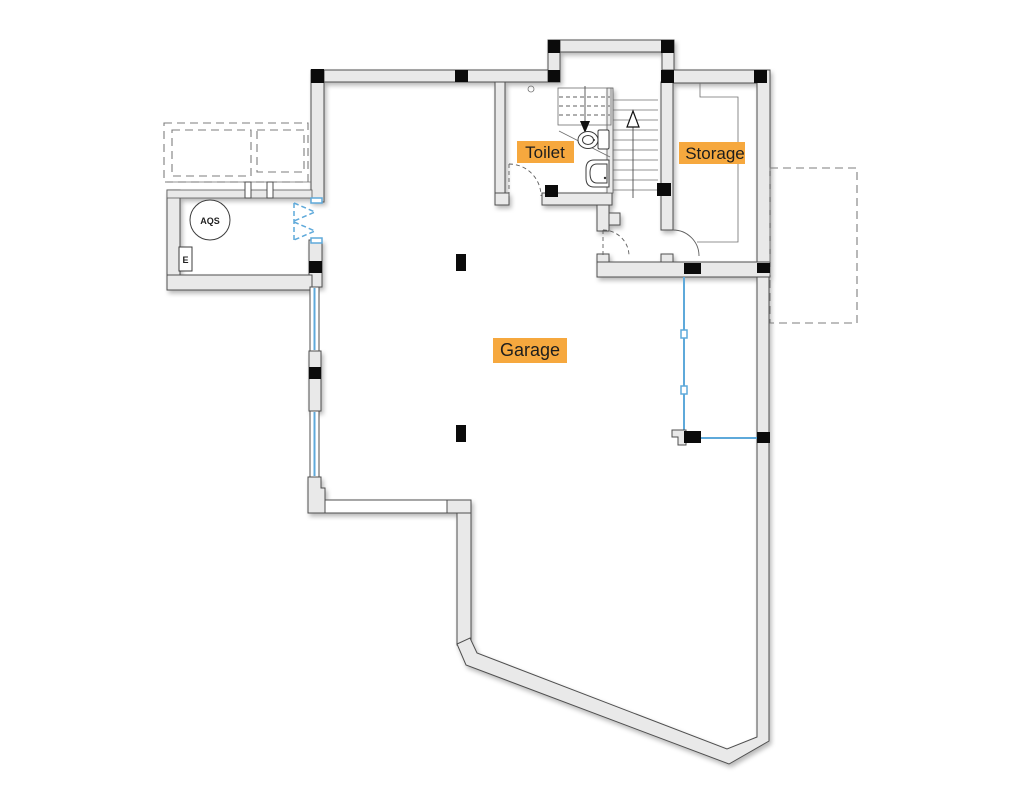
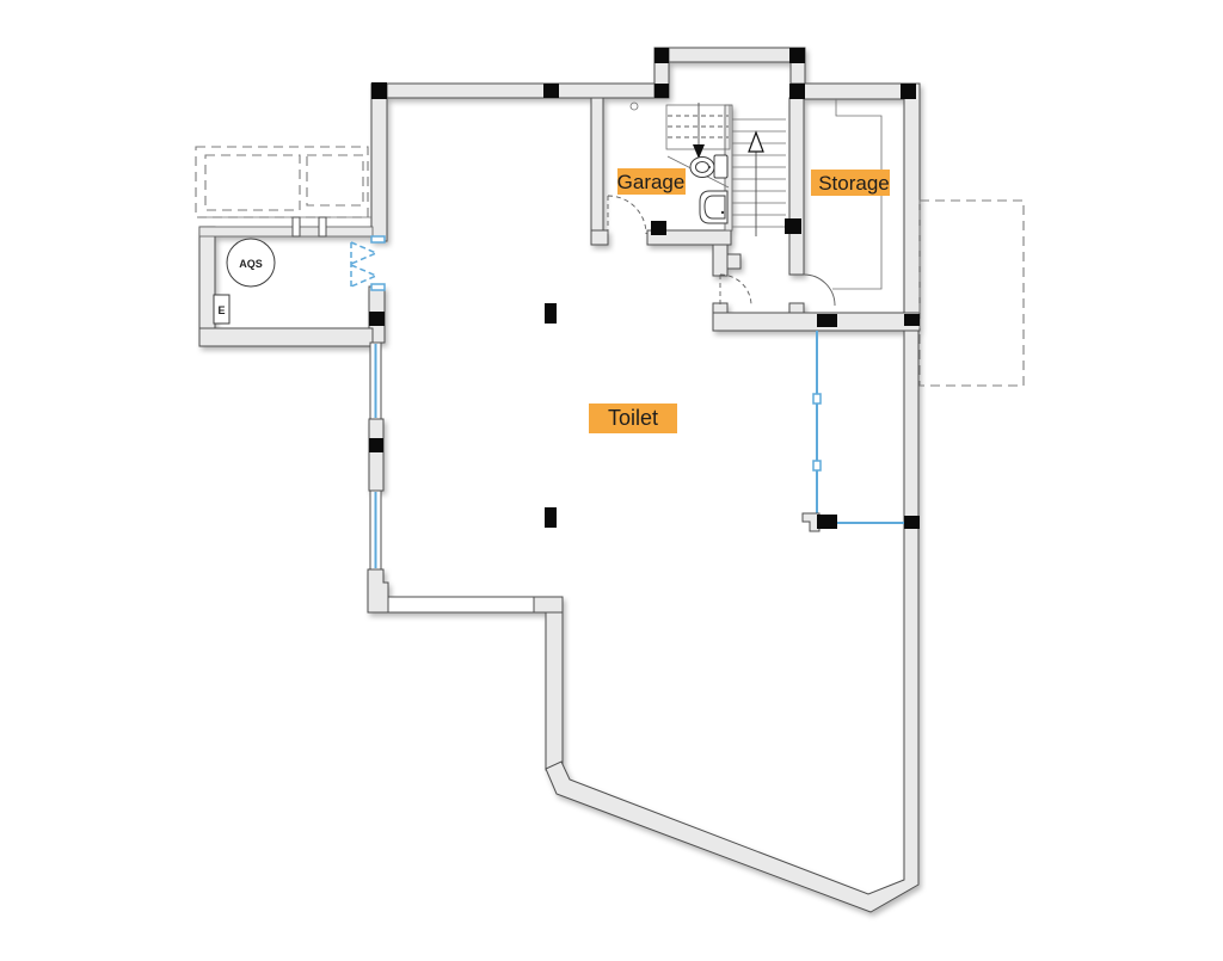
  AQS
  E
- Toilet
+ Garage
  Storage
- Garage
+ Toilet
